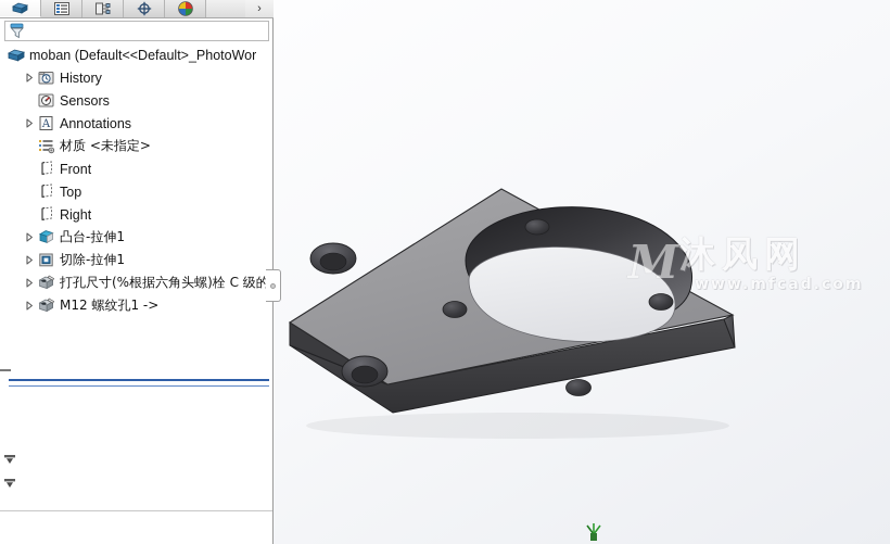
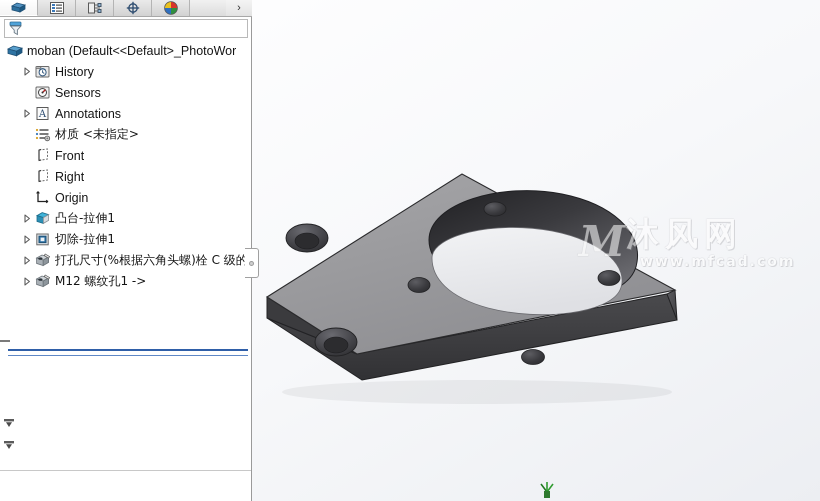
  M
  沐风网
  www.mfcad.com
  ›
  moban (Default<<Default>_PhotoWor
  History
  Sensors
  A
  Annotations
  材质 <未指定>
  Front
- Top
  Right
+ Origin
  凸台-拉伸1
  切除-拉伸1
  打孔尺寸(%根据六角头螺)栓 C 级的
  M12 螺纹孔1 ->
